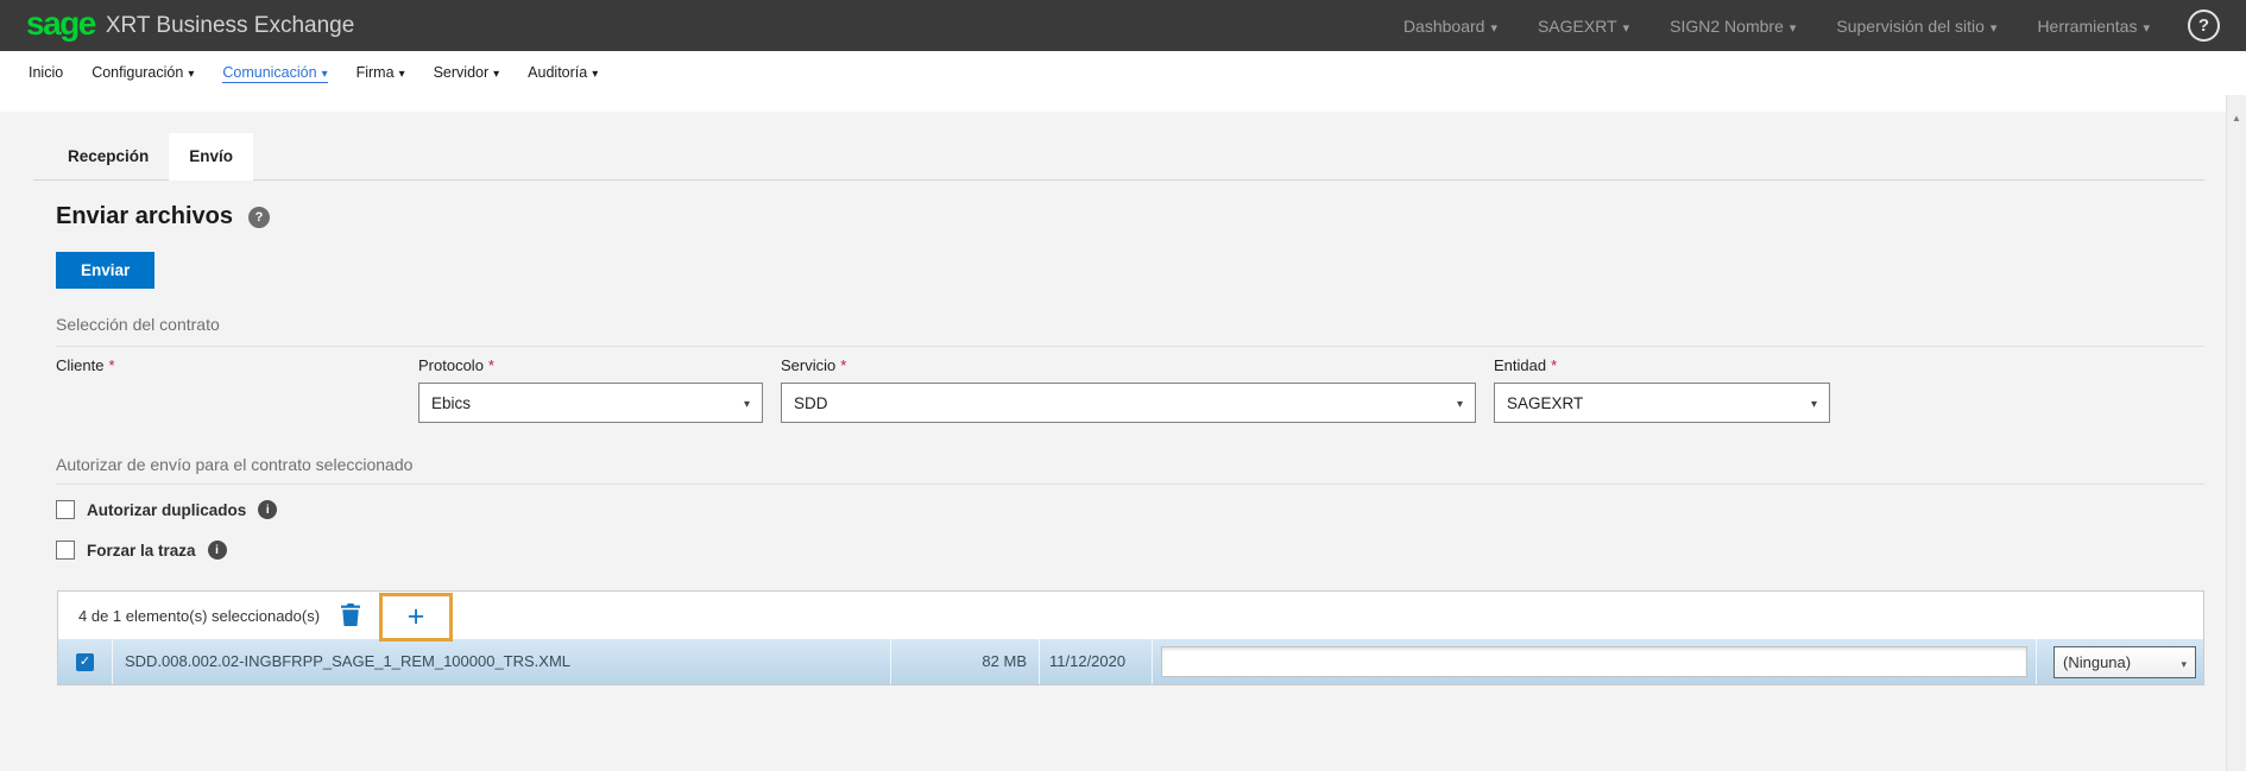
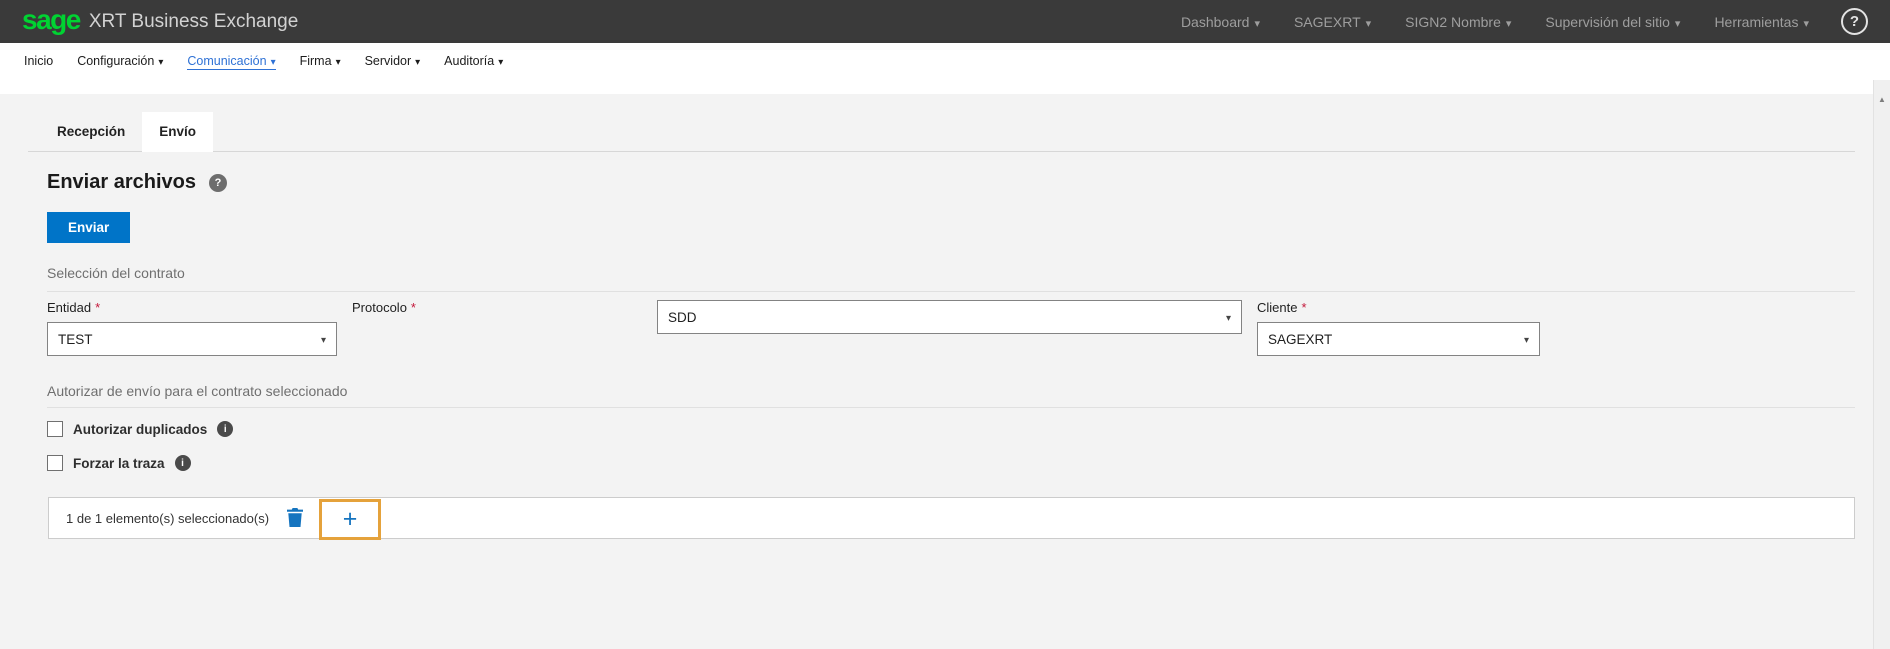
  sage
  XRT Business Exchange
  Dashboard
  SAGEXRT
  SIGN2 Nombre
  Supervisión del sitio
  Herramientas
  Inicio
  Configuración
  Comunicación
  Firma
  Servidor
  Auditoría
  Recepción
  Envío
  Enviar archivos
  Enviar
  Selección del contrato
- Cliente
+ Entidad
+ TEST
  Protocolo
- Ebics
- Servicio
  SDD
- Entidad
+ Cliente
  SAGEXRT
  Autorizar de envío para el contrato seleccionado
  Autorizar duplicados
  Forzar la traza
- 4 de 1 elemento(s) seleccionado(s)
+ 1 de 1 elemento(s) seleccionado(s)
- SDD.008.002.02-INGBFRPP_SAGE_1_REM_100000_TRS.XML
- 82 MB
- 11/12/2020
- (Ninguna)
